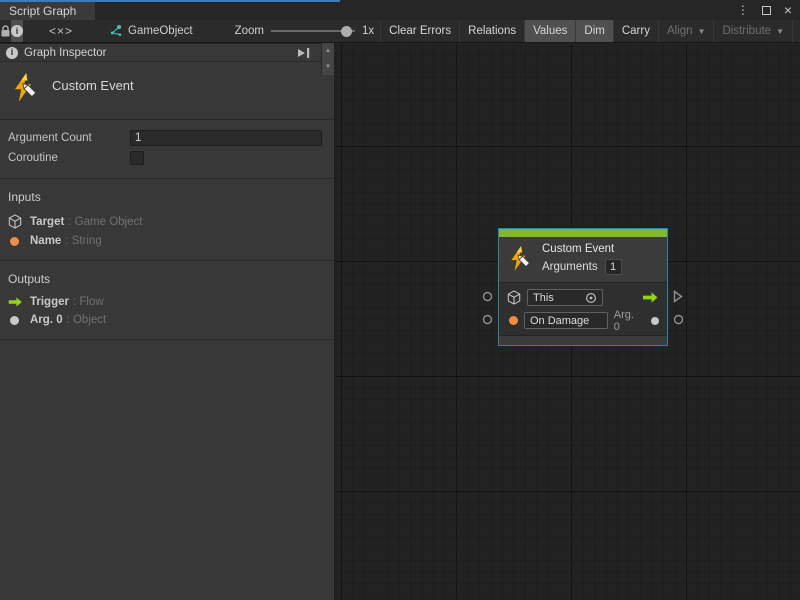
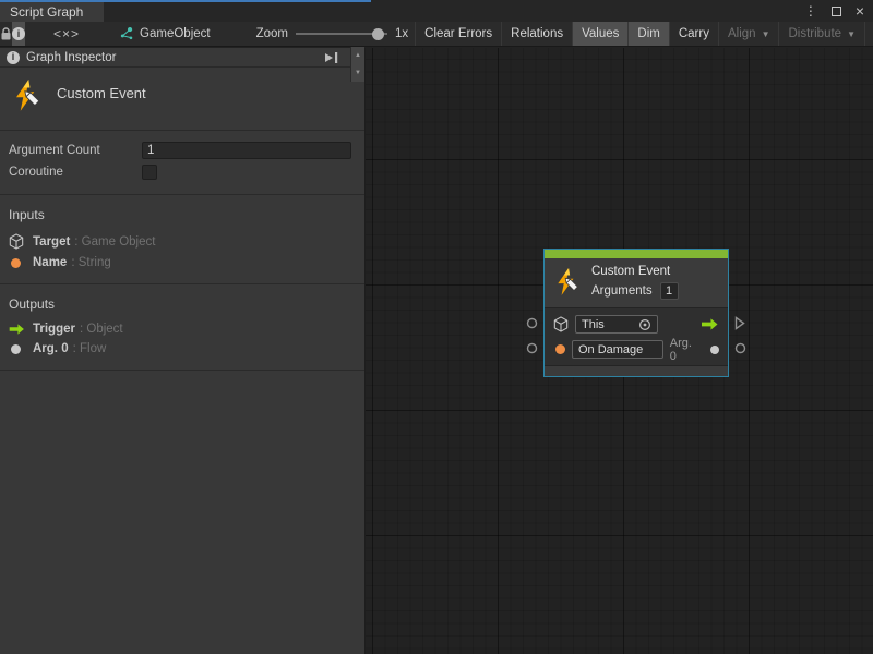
  Script Graph
  ⋮
  ×
  i
  <×>
  GameObject
  Zoom
  1x
  Clear Errors
  Relations
  Values
  Dim
  Carry
  Align
  ▼
  Distribute
  ▼
  i
  Graph Inspector
  Custom Event
  Argument Count
  1
  Coroutine
  Inputs
  Target
  : Game Object
  Name
  : String
  Outputs
  Trigger
- : Flow
+ : Object
  Arg. 0
- : Object
+ : Flow
  Custom Event
  Arguments
  1
  This
  On Damage
  Arg. 0
